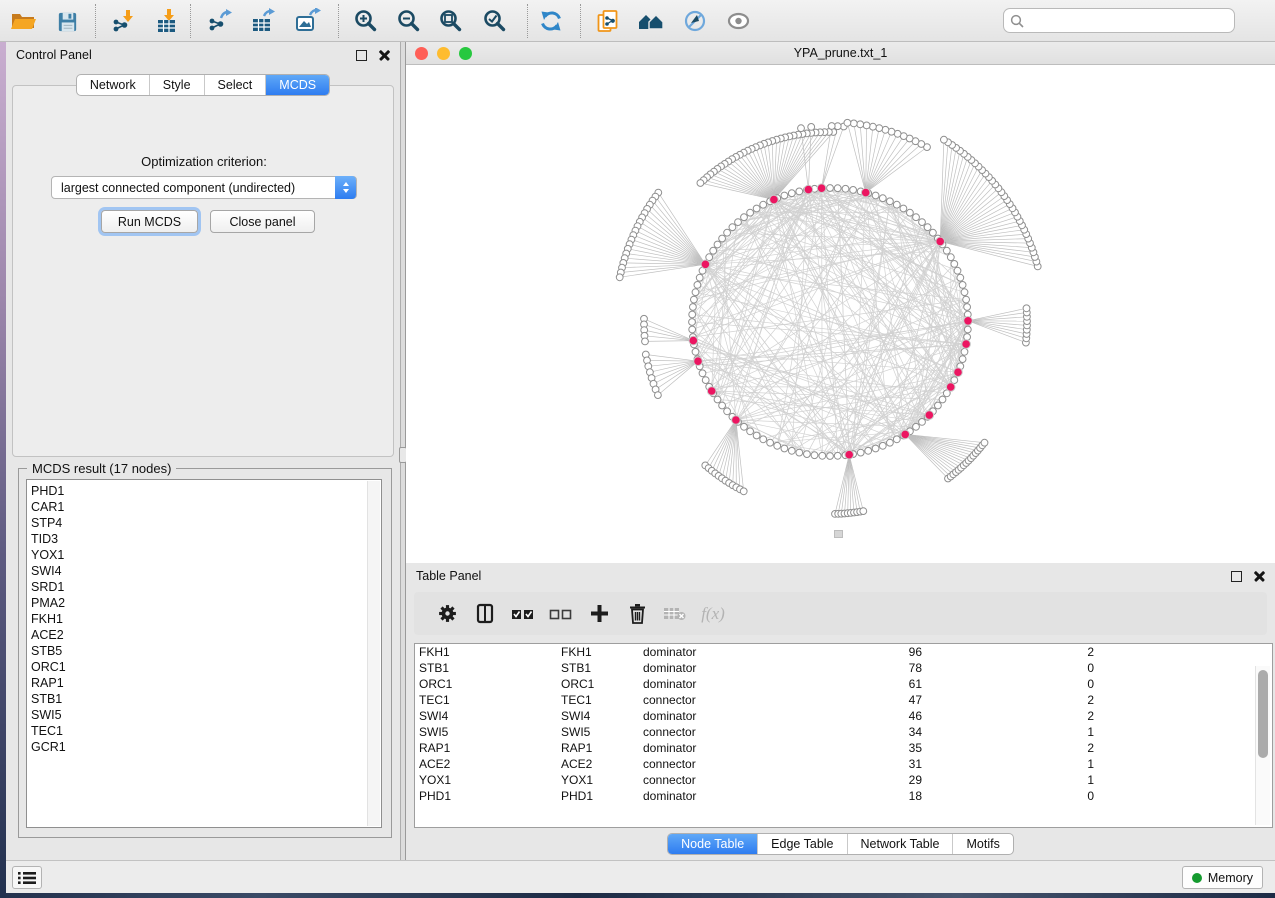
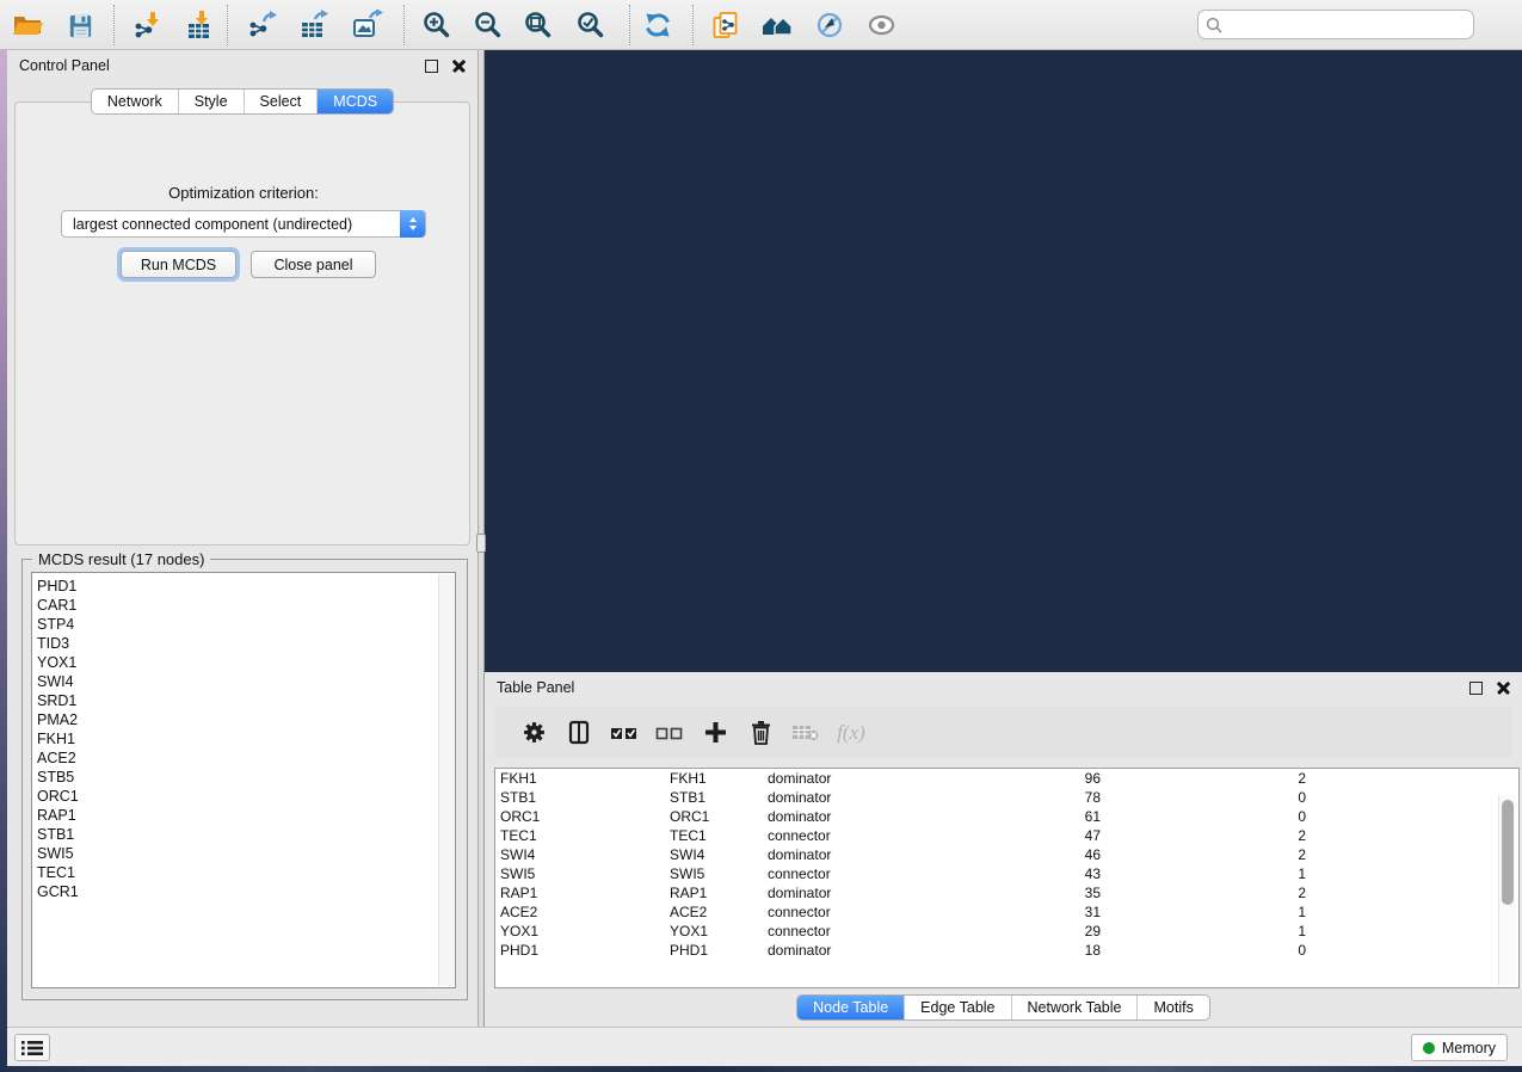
  Control Panel
  Network
  Style
  Select
  MCDS
  Optimization criterion:
  largest connected component (undirected)
  Run MCDS
  Close panel
  MCDS result (17 nodes)
  PHD1
  CAR1
  STP4
  TID3
  YOX1
  SWI4
  SRD1
  PMA2
  FKH1
  ACE2
  STB5
  ORC1
  RAP1
  STB1
  SWI5
  TEC1
  GCR1
- YPA_prune.txt_1
  Table Panel
  f(x)
  FKH1
  FKH1
  dominator
  96
  2
  STB1
  STB1
  dominator
  78
  0
  ORC1
  ORC1
  dominator
  61
  0
  TEC1
  TEC1
  connector
  47
  2
  SWI4
  SWI4
  dominator
  46
  2
  SWI5
  SWI5
  connector
- 34
+ 43
  1
  RAP1
  RAP1
  dominator
  35
  2
  ACE2
  ACE2
  connector
  31
  1
  YOX1
  YOX1
  connector
  29
  1
  PHD1
  PHD1
  dominator
  18
  0
  Node Table
  Edge Table
  Network Table
  Motifs
  Memory
